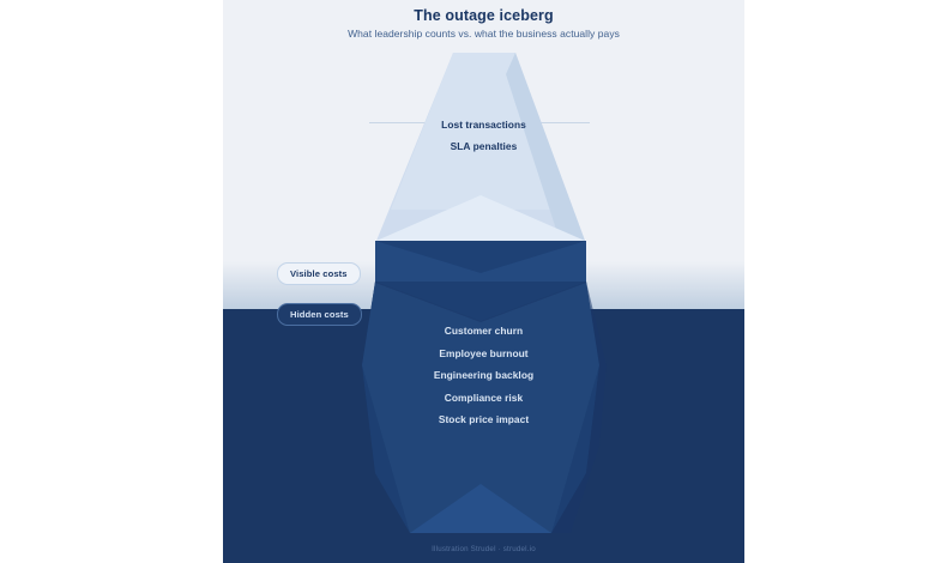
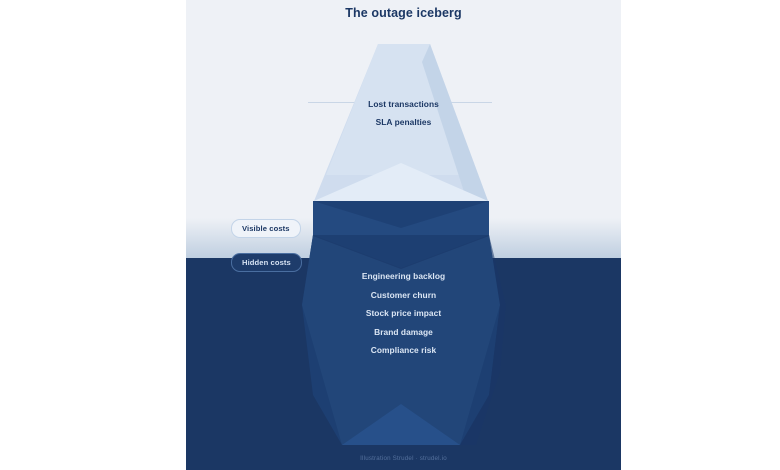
  The outage iceberg
- What leadership counts vs. what the business actually pays
  Lost transactions
  SLA penalties
- Customer churn
+ Engineering backlog
- Employee burnout
- Engineering backlog
+ Customer churn
- Compliance risk
+ Stock price impact
+ Brand damage
- Stock price impact
+ Compliance risk
  Visible costs
  Hidden costs
